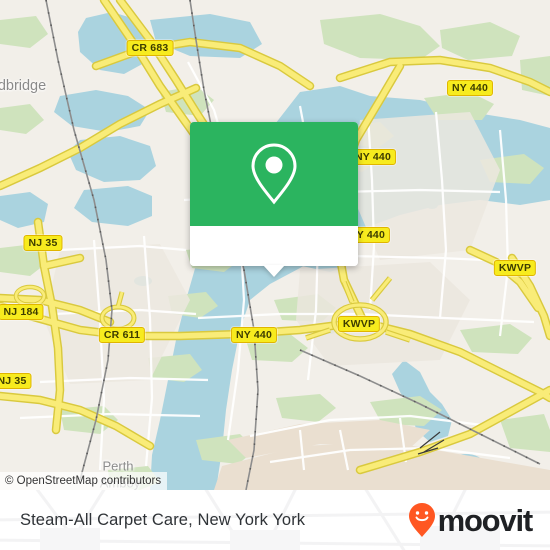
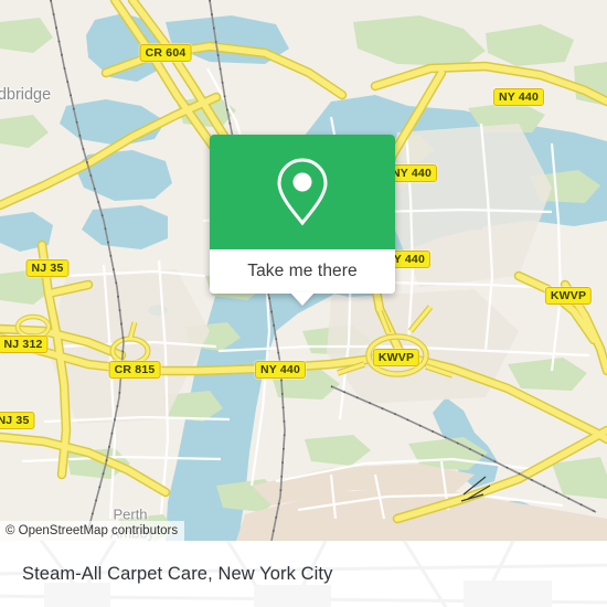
- CR 683
+ CR 604
  NY 440
  NY 440
  Y 440
  KWVP
  KWVP
  NJ 35
- NJ 184
+ NJ 312
- CR 611
+ CR 815
  NY 440
  NJ 35
  dbridge
  Perth
  Amboy
+ Take me there
  © OpenStreetMap contributors
- Steam-All Carpet Care, New York York
+ Steam-All Carpet Care, New York City
- moovit
